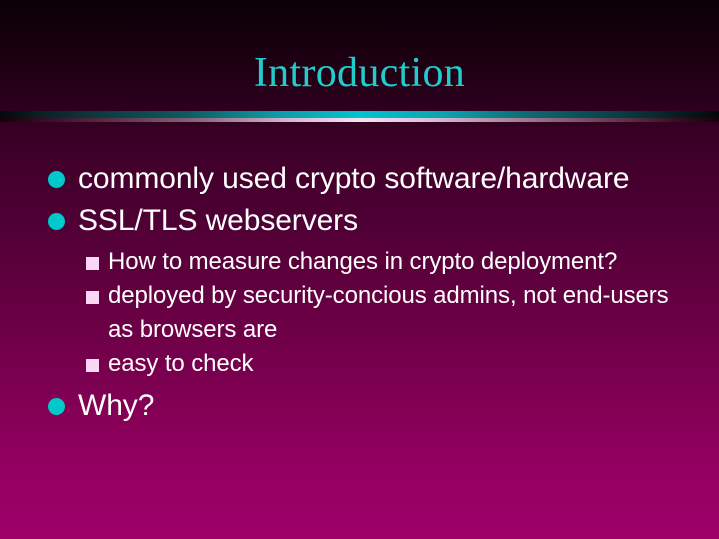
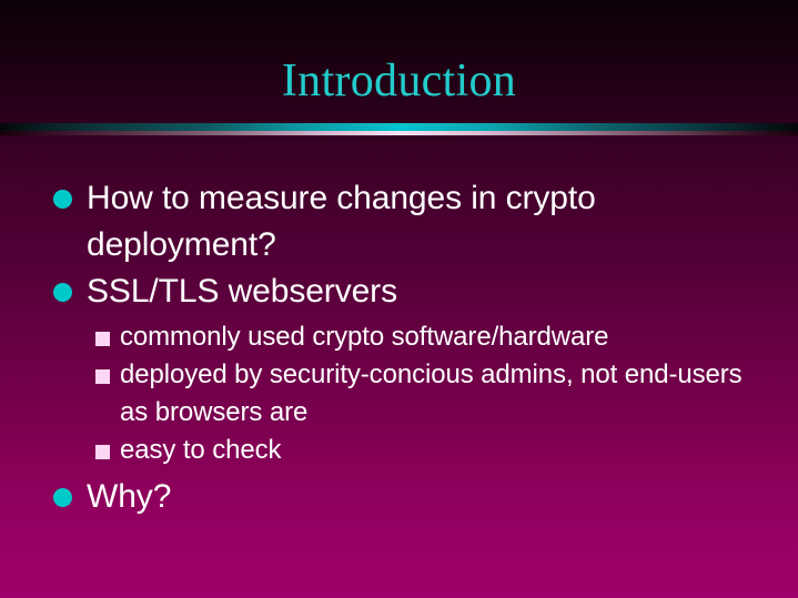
  Introduction
- commonly used crypto software/hardware
+ How to measure changes in crypto deployment?
  SSL/TLS webservers
- How to measure changes in crypto deployment?
+ commonly used crypto software/hardware
  deployed by security-concious admins, not end-users as browsers are
  easy to check
  Why?
